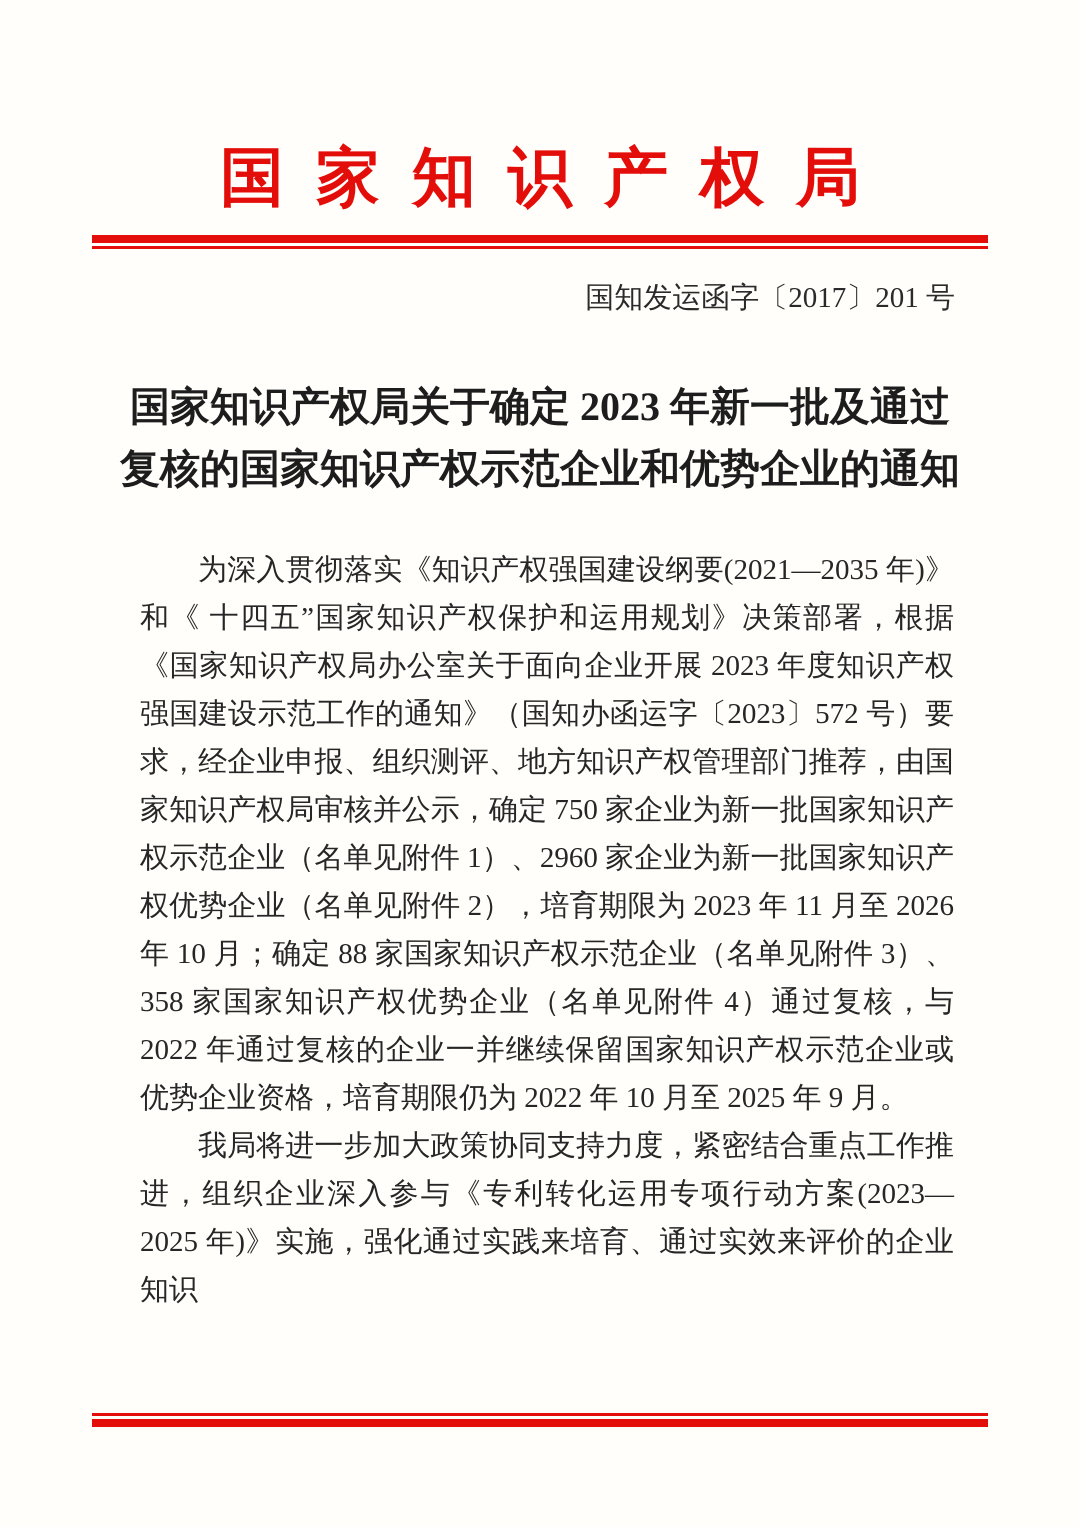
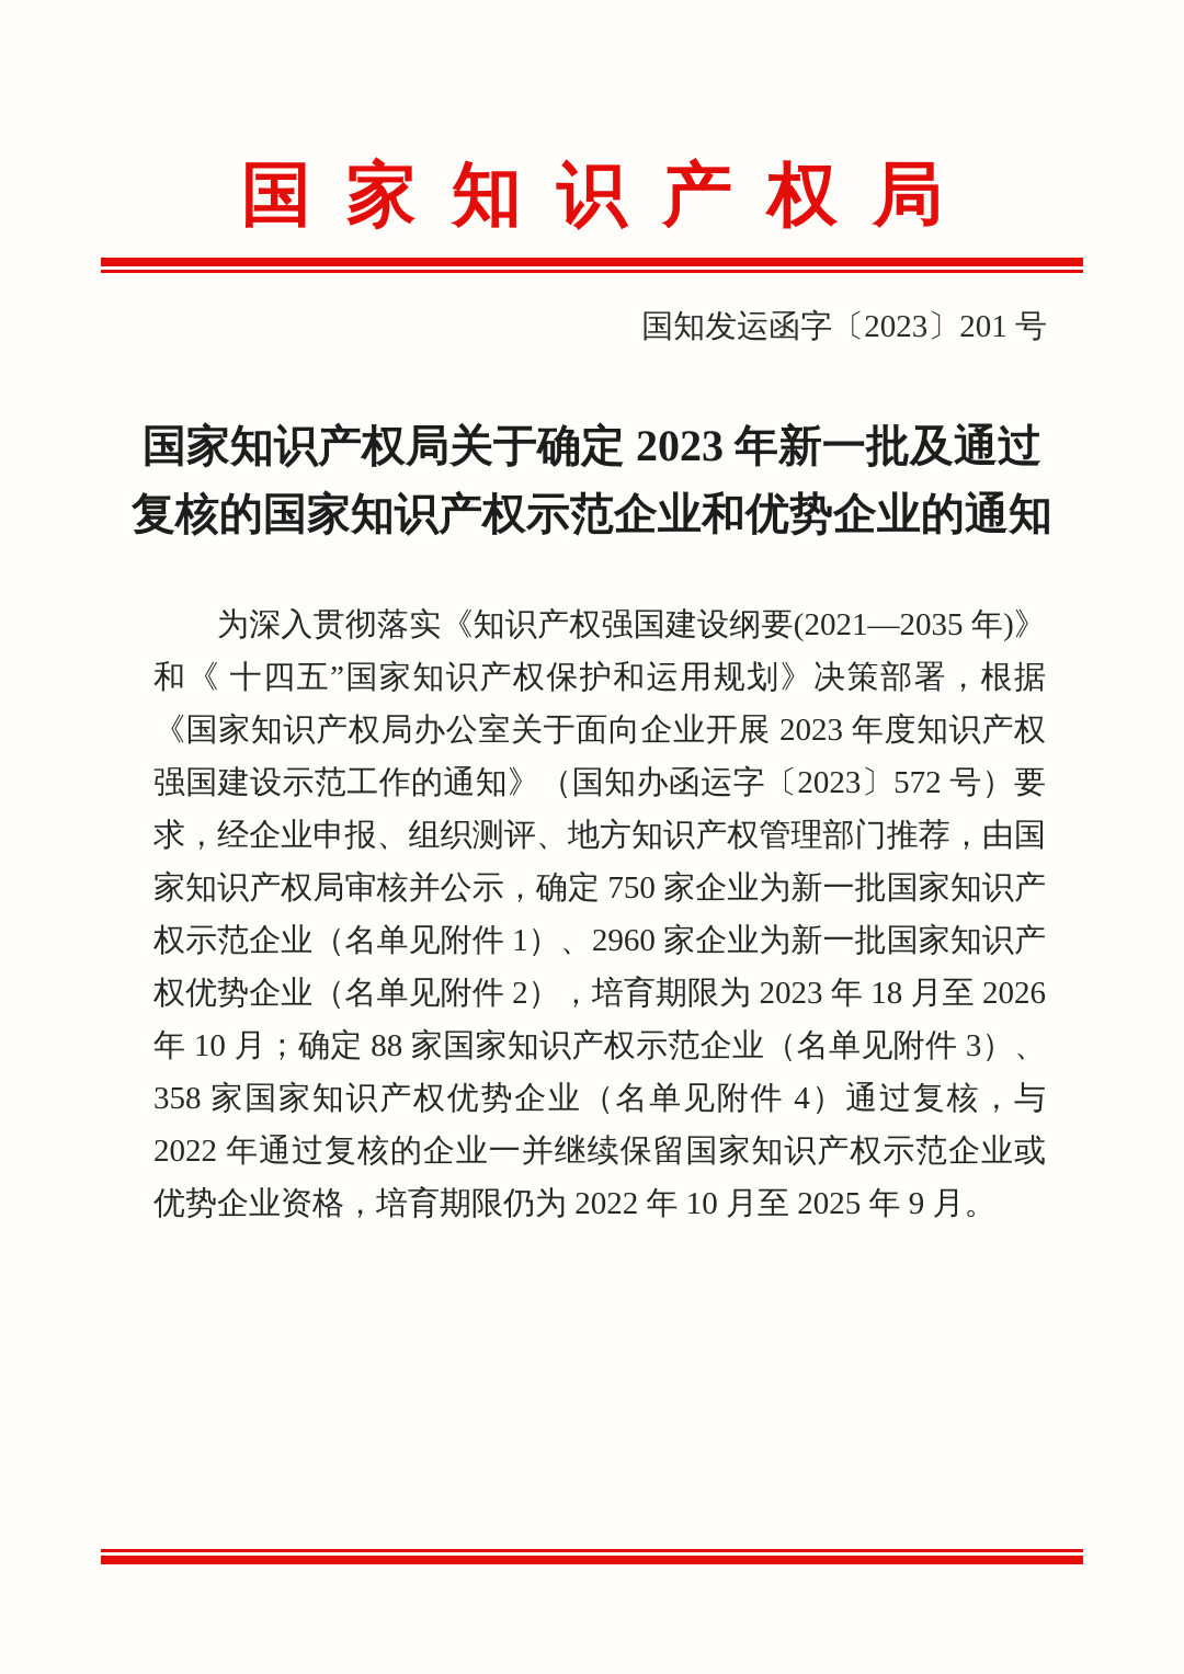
  国家知识产权局
- 国知发运函字〔2017〕201 号
+ 国知发运函字〔2023〕201 号
  国家知识产权局关于确定 2023 年新一批及通过
  复核的国家知识产权示范企业和优势企业的通知
- 为深入贯彻落实《知识产权强国建设纲要(2021—2035 年)》和《 十四五”国家知识产权保护和运用规划》决策部署，根据《国家知识产权局办公室关于面向企业开展 2023 年度知识产权强国建设示范工作的通知》（国知办函运字〔2023〕572 号）要求，经企业申报、组织测评、地方知识产权管理部门推荐，由国家知识产权局审核并公示，确定 750 家企业为新一批国家知识产权示范企业（名单见附件 1）、2960 家企业为新一批国家知识产权优势企业（名单见附件 2），培育期限为 2023 年 11 月至 2026 年 10 月；确定 88 家国家知识产权示范企业（名单见附件 3）、358 家国家知识产权优势企业（名单见附件 4）通过复核，与 2022 年通过复核的企业一并继续保留国家知识产权示范企业或优势企业资格，培育期限仍为 2022 年 10 月至 2025 年 9 月。
+ 为深入贯彻落实《知识产权强国建设纲要(2021—2035 年)》和《 十四五”国家知识产权保护和运用规划》决策部署，根据《国家知识产权局办公室关于面向企业开展 2023 年度知识产权强国建设示范工作的通知》（国知办函运字〔2023〕572 号）要求，经企业申报、组织测评、地方知识产权管理部门推荐，由国家知识产权局审核并公示，确定 750 家企业为新一批国家知识产权示范企业（名单见附件 1）、2960 家企业为新一批国家知识产权优势企业（名单见附件 2），培育期限为 2023 年 18 月至 2026 年 10 月；确定 88 家国家知识产权示范企业（名单见附件 3）、358 家国家知识产权优势企业（名单见附件 4）通过复核，与 2022 年通过复核的企业一并继续保留国家知识产权示范企业或优势企业资格，培育期限仍为 2022 年 10 月至 2025 年 9 月。
- 我局将进一步加大政策协同支持力度，紧密结合重点工作推进，组织企业深入参与《专利转化运用专项行动方案(2023—2025 年)》实施，强化通过实践来培育、通过实效来评价的企业知识
